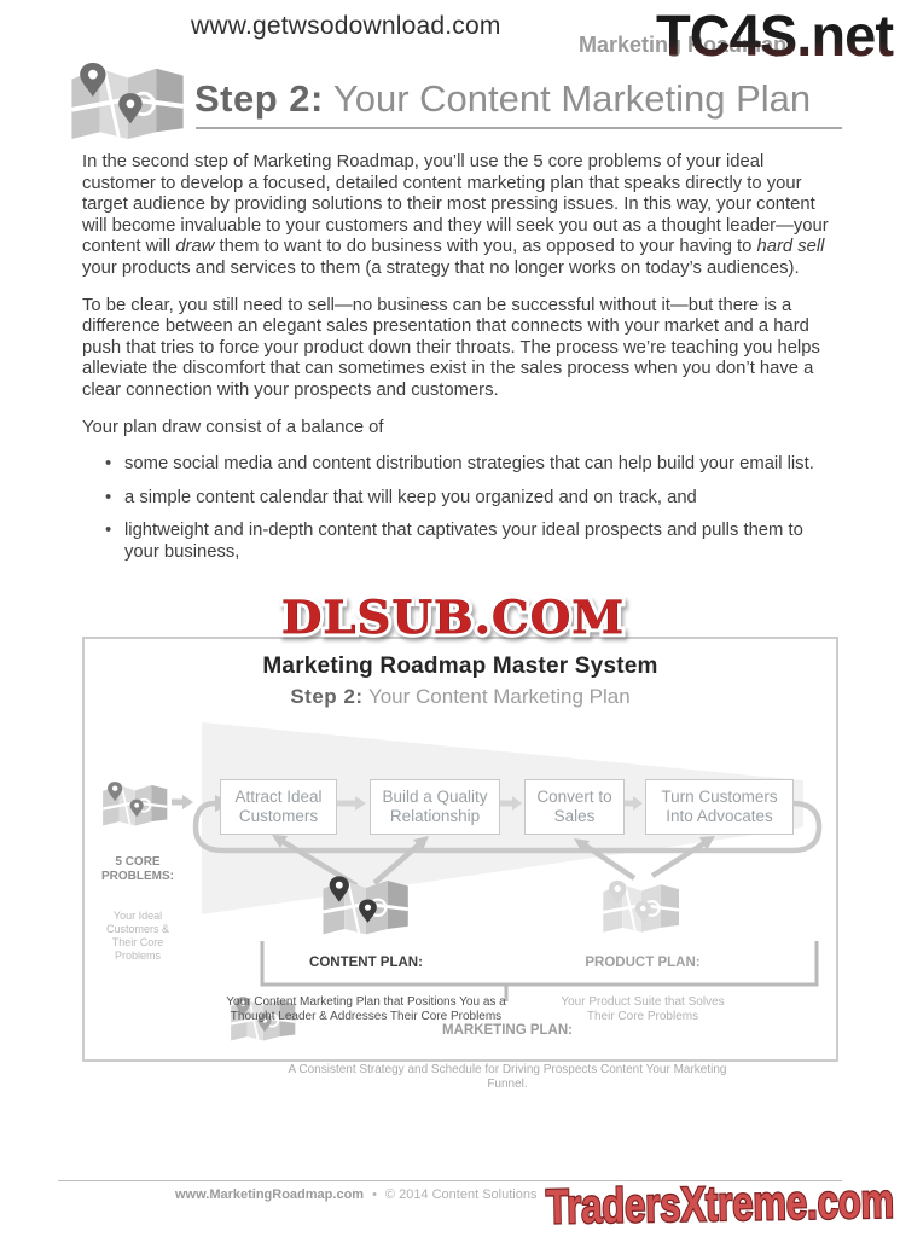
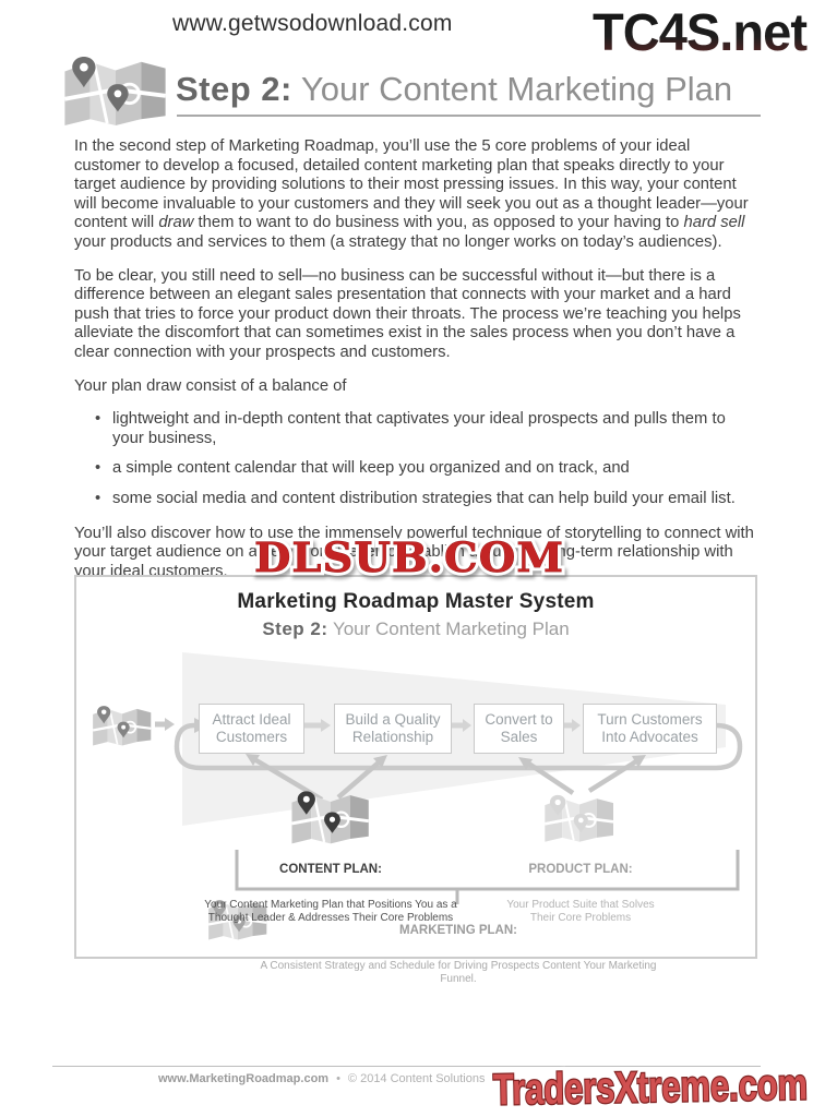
  www.getwsodownload.com
- Marketing Roadmap
  TC4S.net
  Step 2: Your Content Marketing Plan
  In the second step of Marketing Roadmap, you’ll use the 5 core problems of your ideal customer to develop a focused, detailed content marketing plan that speaks directly to your target audience by providing solutions to their most pressing issues. In this way, your content will become invaluable to your customers and they will seek you out as a thought leader—your content will draw them to want to do business with you, as opposed to your having to hard sell your products and services to them (a strategy that no longer works on today’s audiences).
  To be clear, you still need to sell—no business can be successful without it—but there is a difference between an elegant sales presentation that connects with your market and a hard push that tries to force your product down their throats. The process we’re teaching you helps alleviate the discomfort that can sometimes exist in the sales process when you don’t have a clear connection with your prospects and customers.
  Your plan draw consist of a balance of
- some social media and content distribution strategies that can help build your email list.
+ lightweight and in-depth content that captivates your ideal prospects and pulls them to your business,
  a simple content calendar that will keep you organized and on track, and
- lightweight and in-depth content that captivates your ideal prospects and pulls them to your business,
+ some social media and content distribution strategies that can help build your email list.
+ You’ll also discover how to use the immensely powerful technique of storytelling to connect with your target audience on an emotional level to establish a trusting, long-term relationship with your ideal customers.
  DLSUB.COM
  Marketing Roadmap Master System
  Step 2: Your Content Marketing Plan
  Attract Ideal
  Customers
  Build a Quality
  Relationship
  Convert to
  Sales
  Turn Customers
  Into Advocates
- 5 CORE
- PROBLEMS:
- Your Ideal
- Customers &
- Their Core
- Problems
  CONTENT PLAN:
  Your Content Marketing Plan that Positions You as a
  Thought Leader & Addresses Their Core Problems
  PRODUCT PLAN:
  Your Product Suite that Solves
  Their Core Problems
  MARKETING PLAN:
  A Consistent Strategy and Schedule for Driving Prospects Content Your Marketing Funnel.
  www.MarketingRoadmap.com • © 2014 Content Solutions
  TradersXtreme.com
